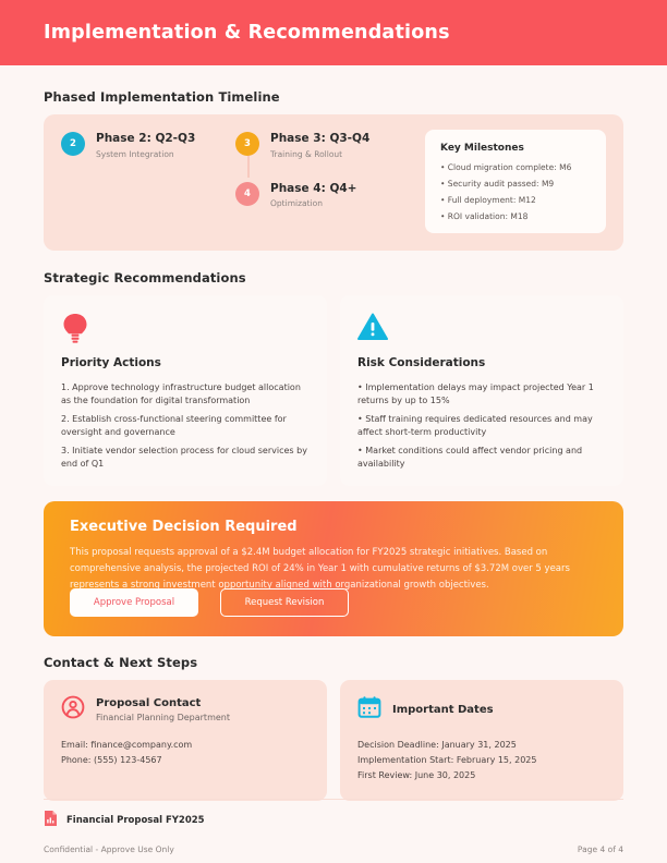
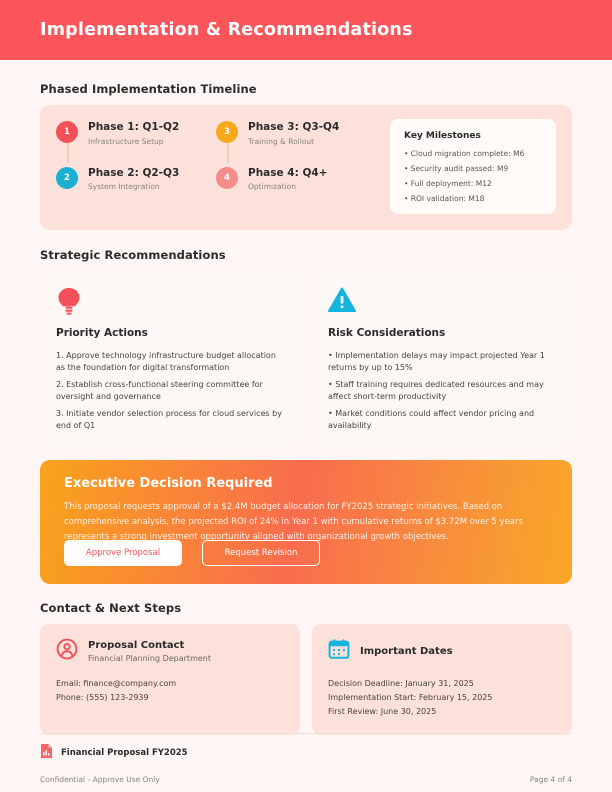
  Implementation & Recommendations
  Phased Implementation Timeline
+ 1
+ Phase 1: Q1-Q2
+ Infrastructure Setup
  2
  Phase 2: Q2-Q3
  System Integration
  3
  Phase 3: Q3-Q4
  Training & Rollout
  4
  Phase 4: Q4+
  Optimization
  Key Milestones
  • Cloud migration complete: M6
  • Security audit passed: M9
  • Full deployment: M12
  • ROI validation: M18
  Strategic Recommendations
  Priority Actions
  1. Approve technology infrastructure budget allocation as the foundation for digital transformation
  2. Establish cross-functional steering committee for oversight and governance
  3. Initiate vendor selection process for cloud services by end of Q1
  Risk Considerations
  • Implementation delays may impact projected Year 1 returns by up to 15%
  • Staff training requires dedicated resources and may affect short-term productivity
  • Market conditions could affect vendor pricing and availability
  Executive Decision Required
  This proposal requests approval of a $2.4M budget allocation for FY2025 strategic initiatives. Based on comprehensive analysis, the projected ROI of 24% in Year 1 with cumulative returns of $3.72M over 5 years represents a strong investment opportunity aligned with organizational growth objectives.
  Approve Proposal
  Request Revision
  Contact & Next Steps
  Proposal Contact
  Financial Planning Department
  Email: finance@company.com
- Phone: (555) 123-4567
+ Phone: (555) 123-2939
  Important Dates
  Decision Deadline: January 31, 2025
  Implementation Start: February 15, 2025
  First Review: June 30, 2025
  Financial Proposal FY2025
  Confidential - Approve Use Only
  Page 4 of 4
